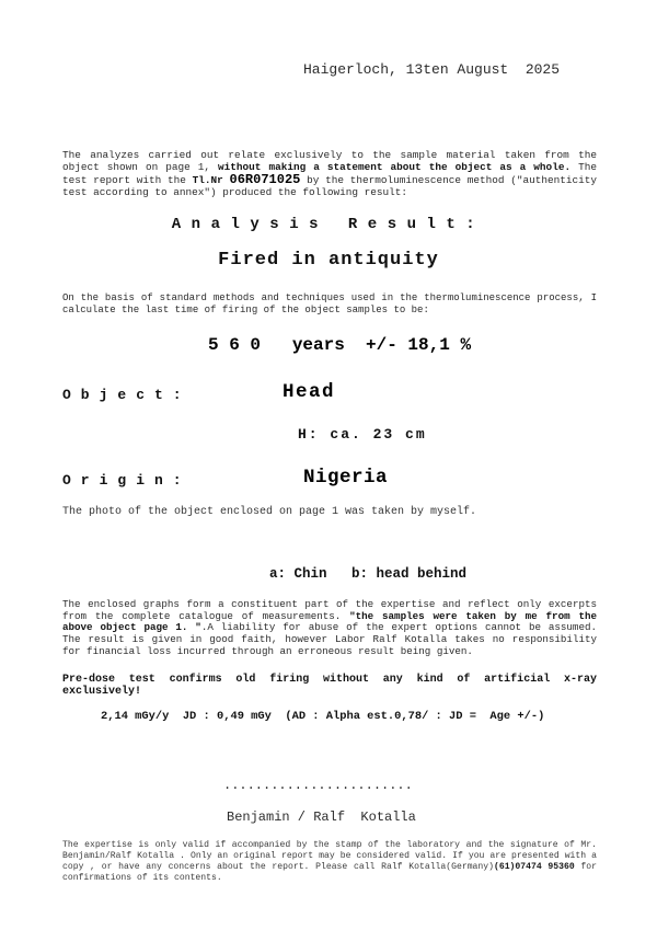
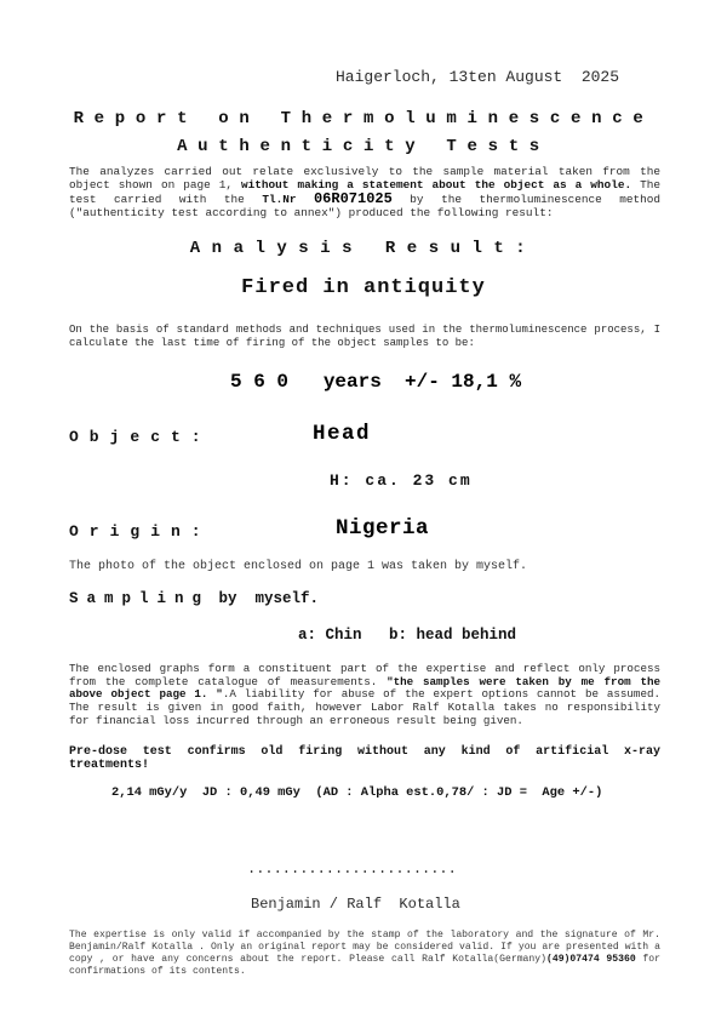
  Haigerloch, 13ten August 2025
+ Report on Thermoluminescence
+ Authenticity Tests
- The analyzes carried out relate exclusively to the sample material taken from the object shown on page 1, without making a statement about the object as a whole. The test report with the Tl.Nr 06R071025 by the thermoluminescence method ("authenticity test according to annex") produced the following result:
+ The analyzes carried out relate exclusively to the sample material taken from the object shown on page 1, without making a statement about the object as a whole. The test carried with the Tl.Nr 06R071025 by the thermoluminescence method ("authenticity test according to annex") produced the following result:
  Analysis Result:
  Fired in antiquity
  On the basis of standard methods and techniques used in the thermoluminescence process, I calculate the last time of firing of the object samples to be:
  5 6 0 years +/- 18,1 %
  Object:
  Head
  H: ca. 23 cm
  Origin:
  Nigeria
  The photo of the object enclosed on page 1 was taken by myself.
+ Sampling by myself.
  a: Chin b: head behind
- The enclosed graphs form a constituent part of the expertise and reflect only excerpts from the complete catalogue of measurements. "the samples were taken by me from the above object page 1. ".A liability for abuse of the expert options cannot be assumed. The result is given in good faith, however Labor Ralf Kotalla takes no responsibility for financial loss incurred through an erroneous result being given.
+ The enclosed graphs form a constituent part of the expertise and reflect only process from the complete catalogue of measurements. "the samples were taken by me from the above object page 1. ".A liability for abuse of the expert options cannot be assumed. The result is given in good faith, however Labor Ralf Kotalla takes no responsibility for financial loss incurred through an erroneous result being given.
- Pre-dose test confirms old firing without any kind of artificial x-ray exclusively!
+ Pre-dose test confirms old firing without any kind of artificial x-ray treatments!
  2,14 mGy/y JD : 0,49 mGy (AD : Alpha est.0,78/ : JD = Age +/-)
  ........................
  Benjamin / Ralf Kotalla
- The expertise is only valid if accompanied by the stamp of the laboratory and the signature of Mr. Benjamin/Ralf Kotalla . Only an original report may be considered valid. If you are presented with a copy , or have any concerns about the report. Please call Ralf Kotalla(Germany)(61)07474 95360 for confirmations of its contents.
+ The expertise is only valid if accompanied by the stamp of the laboratory and the signature of Mr. Benjamin/Ralf Kotalla . Only an original report may be considered valid. If you are presented with a copy , or have any concerns about the report. Please call Ralf Kotalla(Germany)(49)07474 95360 for confirmations of its contents.
